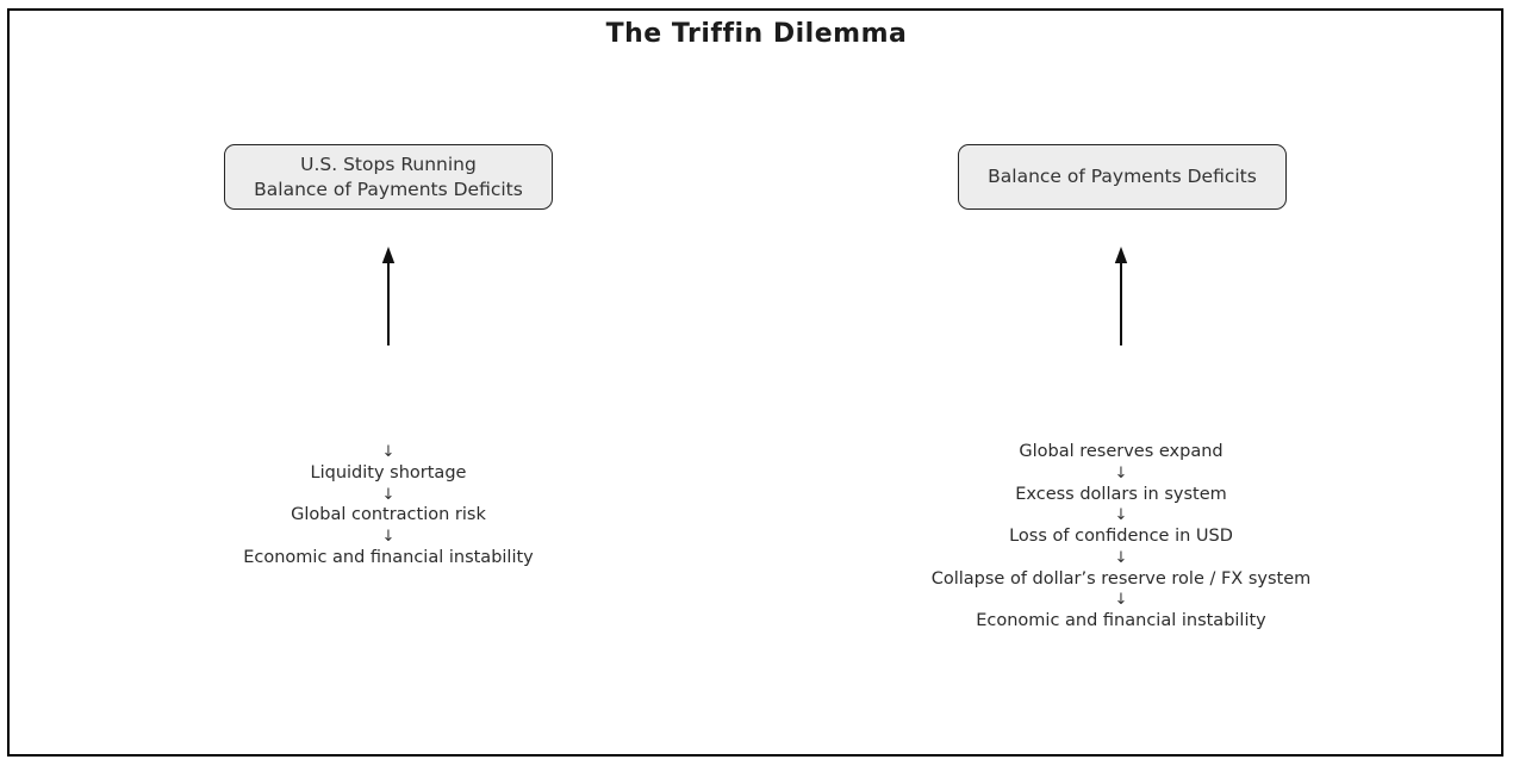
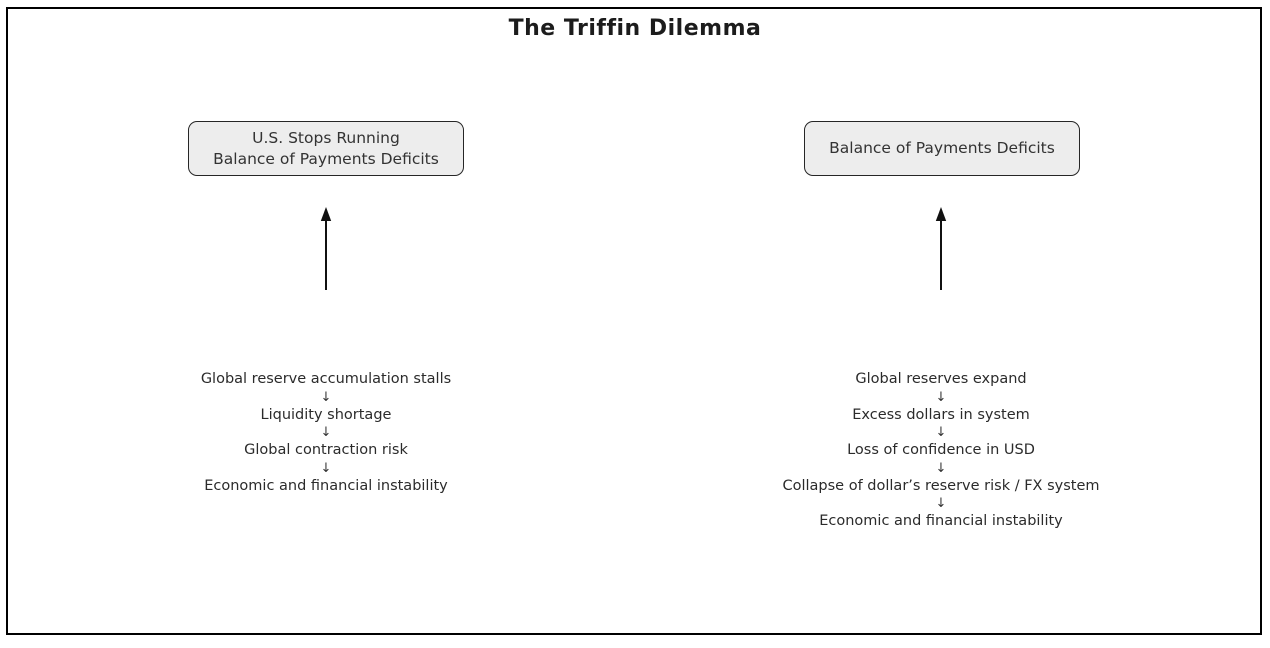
  The Triffin Dilemma
  U.S. Stops Running
  Balance of Payments Deficits
  Balance of Payments Deficits
+ Global reserve accumulation stalls
  ↓
  Liquidity shortage
  ↓
  Global contraction risk
  ↓
  Economic and financial instability
  Global reserves expand
  ↓
  Excess dollars in system
  ↓
  Loss of confidence in USD
  ↓
- Collapse of dollar’s reserve role / FX system
+ Collapse of dollar’s reserve risk / FX system
  ↓
  Economic and financial instability
